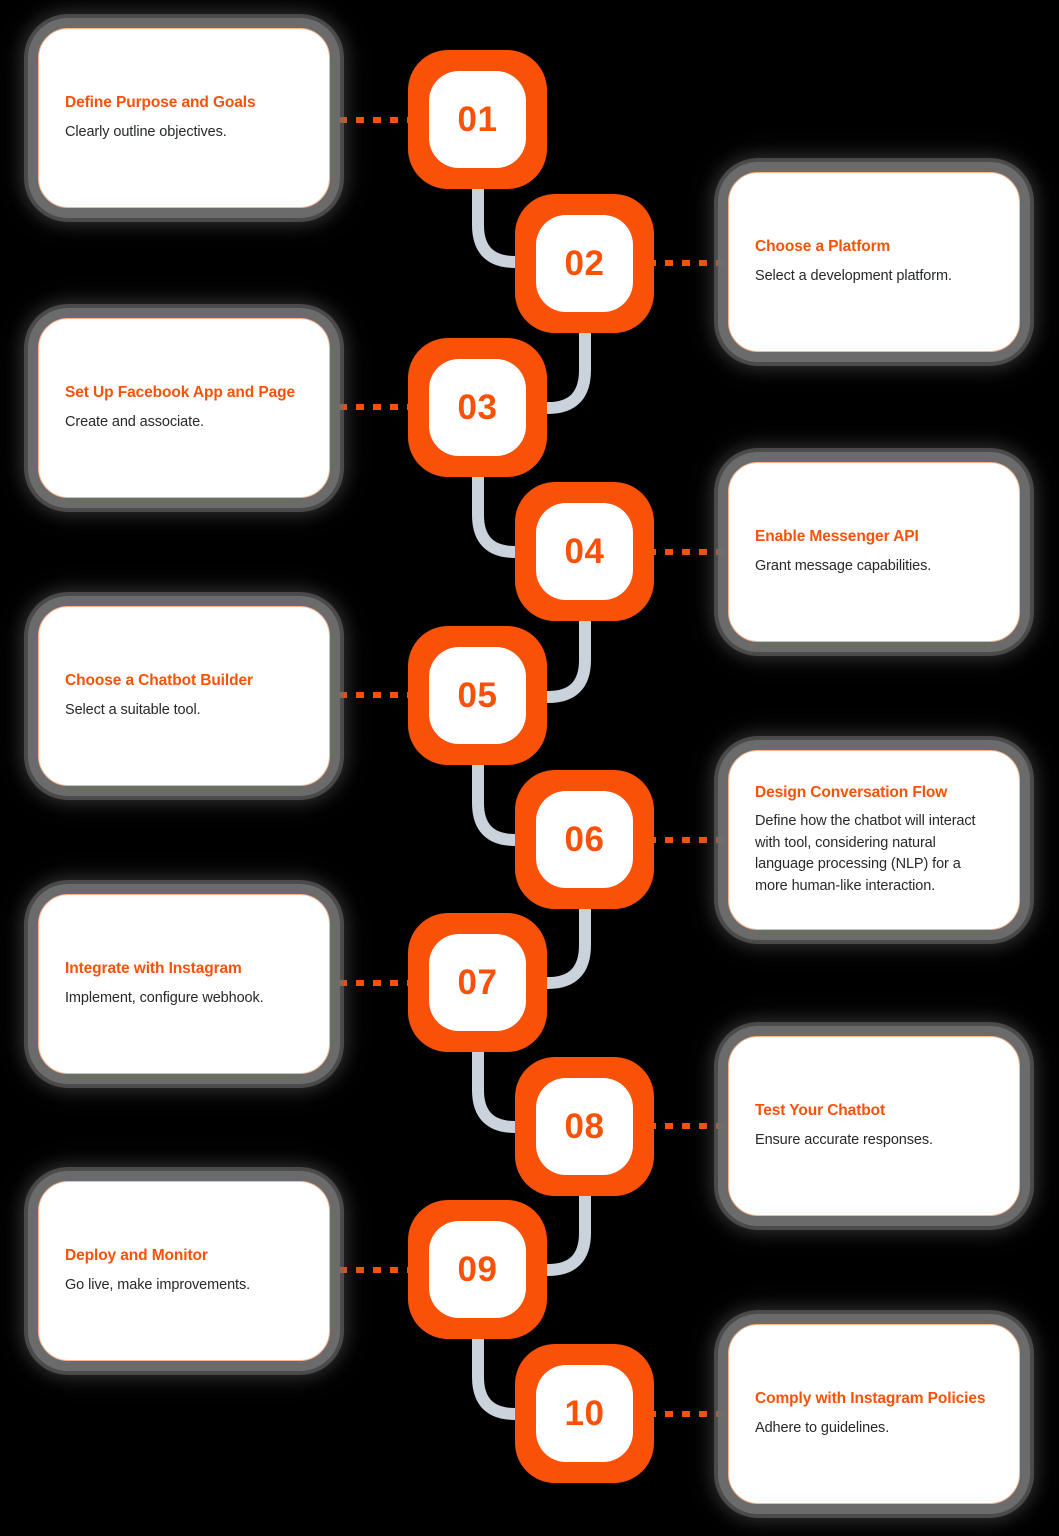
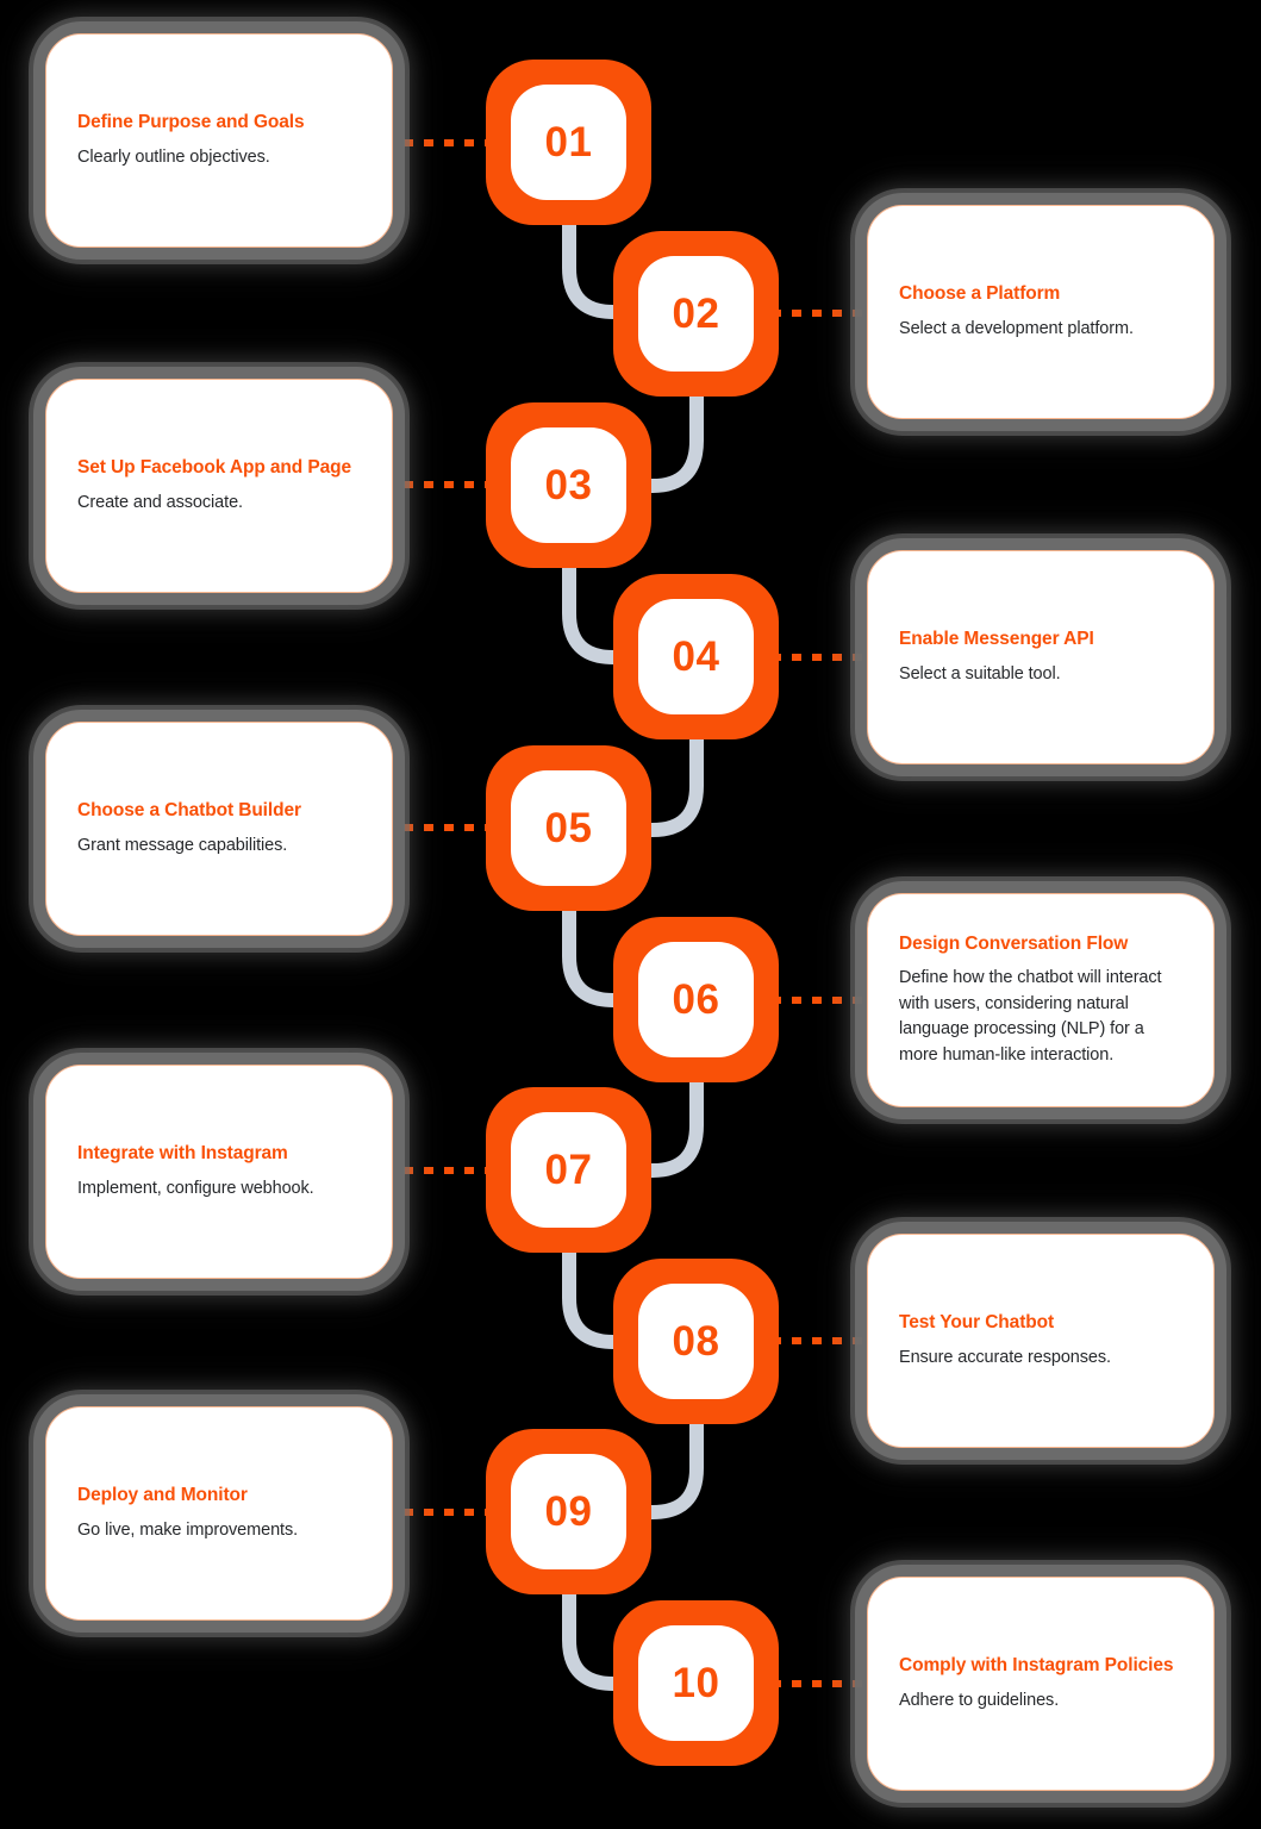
  Define Purpose and Goals
  Clearly outline objectives.
  01
  Choose a Platform
  Select a development platform.
  02
  Set Up Facebook App and Page
  Create and associate.
  03
  Enable Messenger API
- Grant message capabilities.
+ Select a suitable tool.
  04
  Choose a Chatbot Builder
- Select a suitable tool.
+ Grant message capabilities.
  05
  Design Conversation Flow
- Define how the chatbot will interact with tool, considering natural language processing (NLP) for a more human-like interaction.
+ Define how the chatbot will interact with users, considering natural language processing (NLP) for a more human-like interaction.
  06
  Integrate with Instagram
  Implement, configure webhook.
  07
  Test Your Chatbot
  Ensure accurate responses.
  08
  Deploy and Monitor
  Go live, make improvements.
  09
  Comply with Instagram Policies
  Adhere to guidelines.
  10
